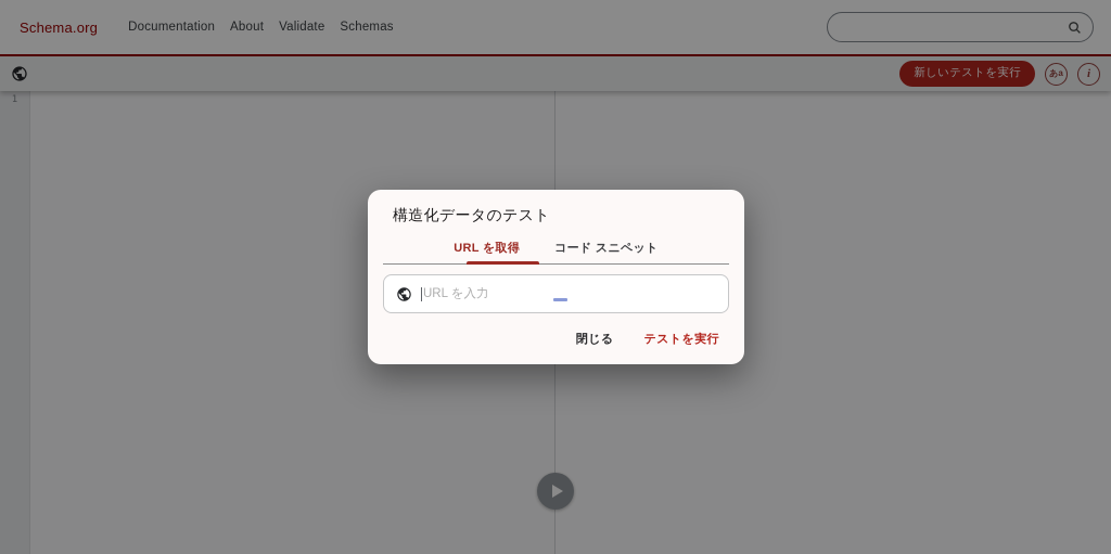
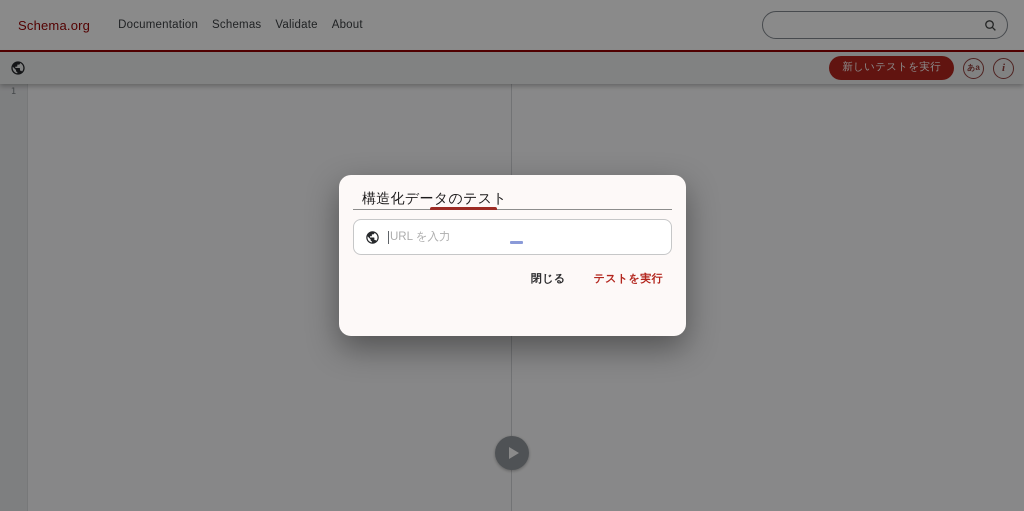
  Schema.org
  Documentation
- About
+ Schemas
  Validate
- Schemas
+ About
  新しいテストを実行
  あa
  i
  1
  構造化データのテスト
- URL を取得
- コード スニペット
  URL を入力
  閉じる
  テストを実行
